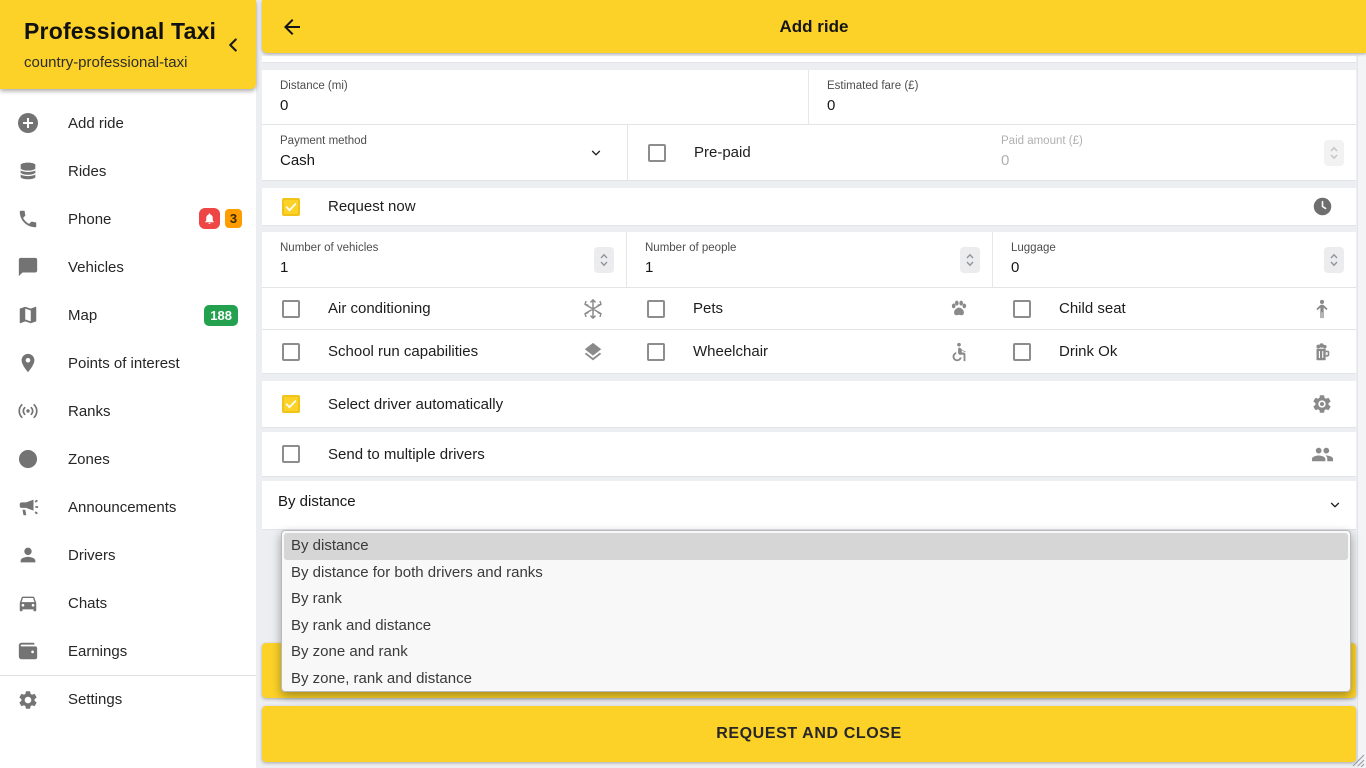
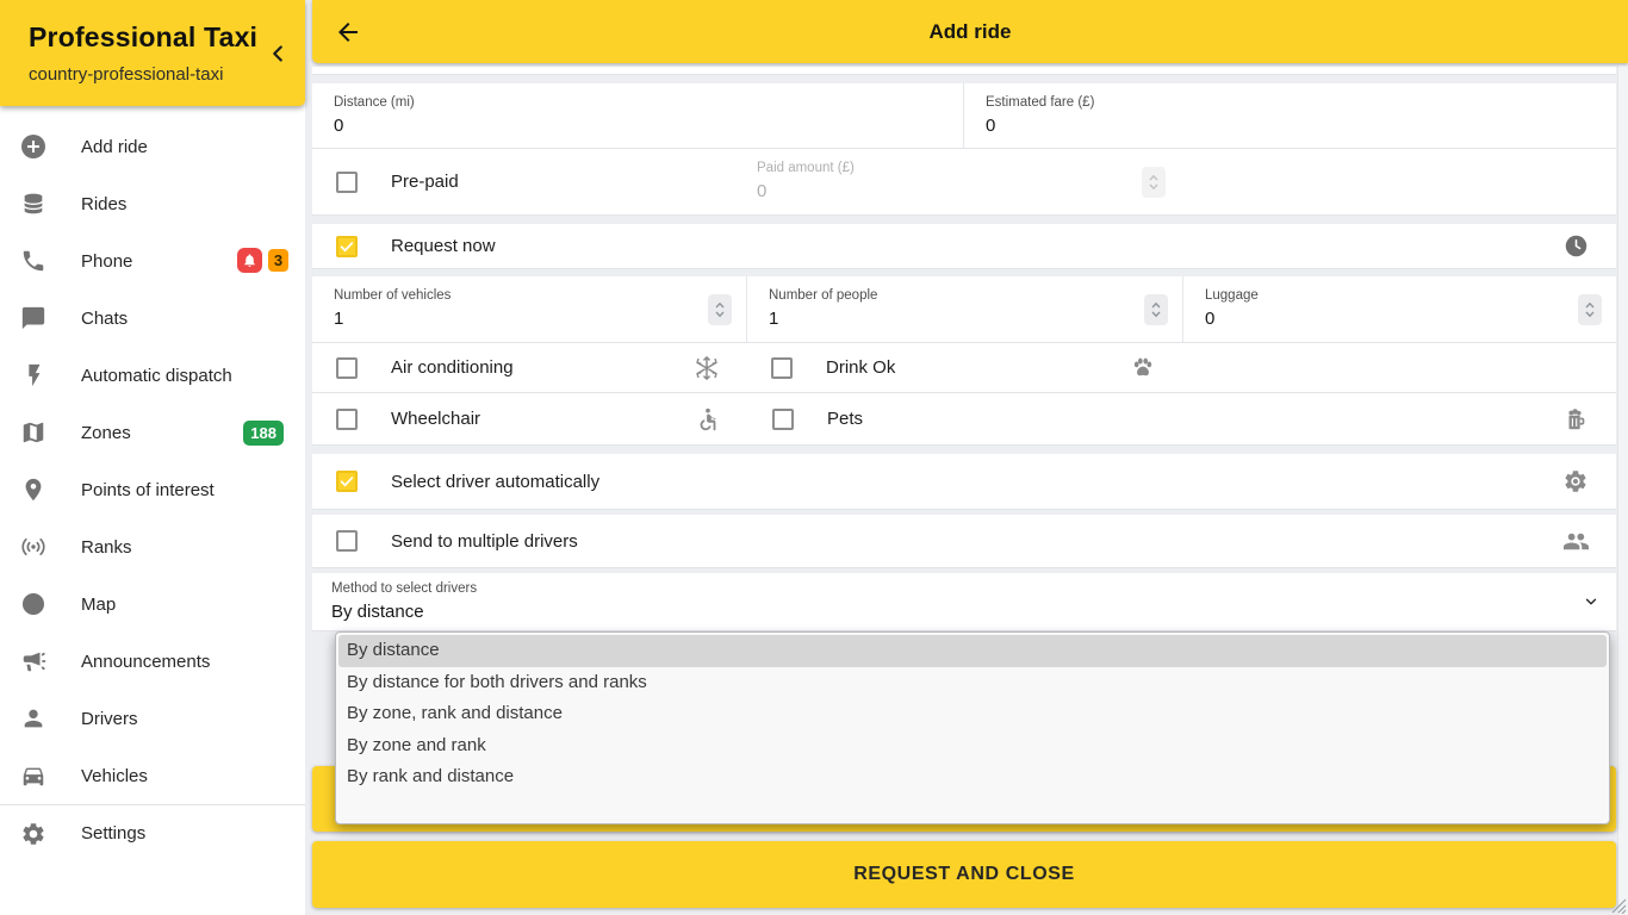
  Professional Taxi
  country-professional-taxi
  Add ride
  Rides
  Phone
  3
- Vehicles
+ Chats
+ Automatic dispatch
- Map
+ Zones
  188
  Points of interest
  Ranks
- Zones
+ Map
  Announcements
  Drivers
- Chats
+ Vehicles
- Earnings
  Settings
  Add ride
  Distance (mi)
  0
  Estimated fare (£)
  0
- Payment method
- Cash
  Pre-paid
  Paid amount (£)
  0
  Request now
  Number of vehicles
  1
  Number of people
  1
  Luggage
  0
  Air conditioning
- Pets
+ Drink Ok
- Child seat
- School run capabilities
  Wheelchair
- Drink Ok
+ Pets
  Select driver automatically
  Send to multiple drivers
+ Method to select drivers
  By distance
  By distance
  By distance for both drivers and ranks
- By rank
- By rank and distance
+ By zone, rank and distance
  By zone and rank
- By zone, rank and distance
+ By rank and distance
  REQUEST AND CLOSE
